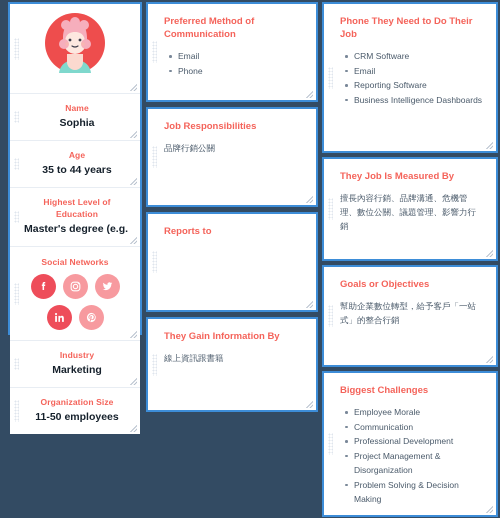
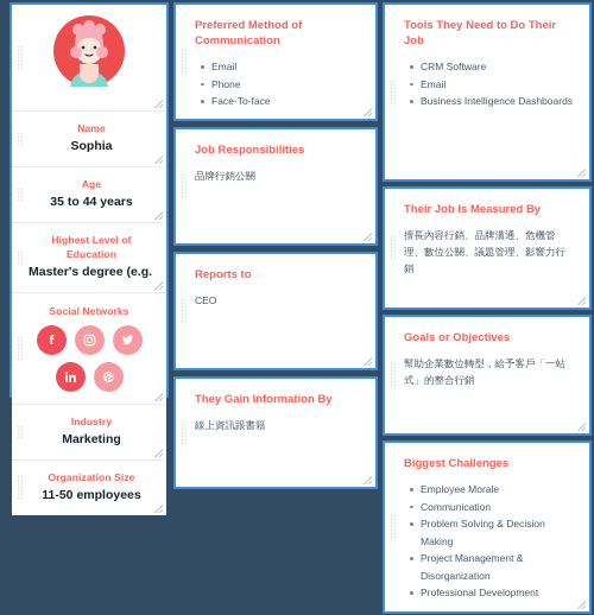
  Name
  Sophia
  Age
  35 to 44 years
  Highest Level of Education
  Master's degree (e.g.
  Social Networks
  Industry
  Marketing
  Organization Size
  11-50 employees
  Preferred Method of Communication
  Email
  Phone
+ Face-To-face
  Job Responsibilities
  品牌行銷公關
  Reports to
+ CEO
  They Gain Information By
  線上資訊跟書籍
- Phone They Need to Do Their Job
+ Tools They Need to Do Their Job
  CRM Software
  Email
- Reporting Software
  Business Intelligence Dashboards
- They Job Is Measured By
+ Their Job Is Measured By
  擅長內容行銷、品牌溝通、危機管理、數位公關、議題管理、影響力行銷
  Goals or Objectives
  幫助企業數位轉型，給予客戶「一站式」的整合行銷
  Biggest Challenges
  Employee Morale
  Communication
- Professional Development
+ Problem Solving & Decision Making
  Project Management & Disorganization
- Problem Solving & Decision Making
+ Professional Development
